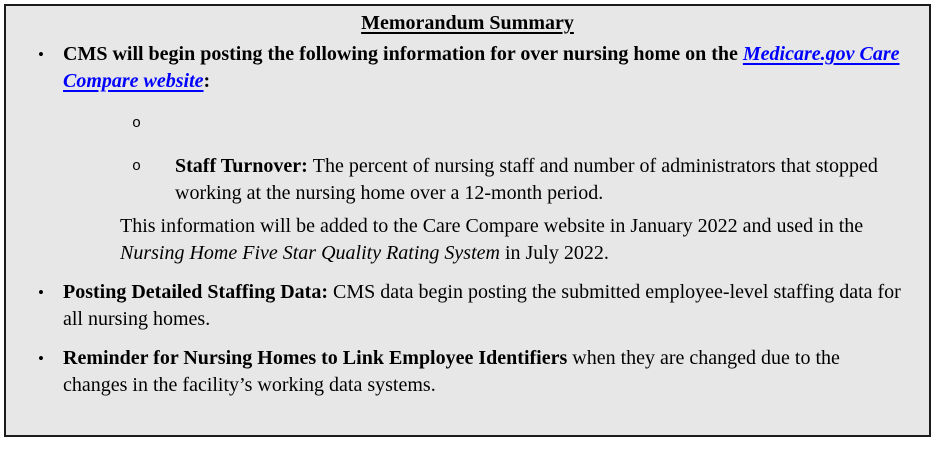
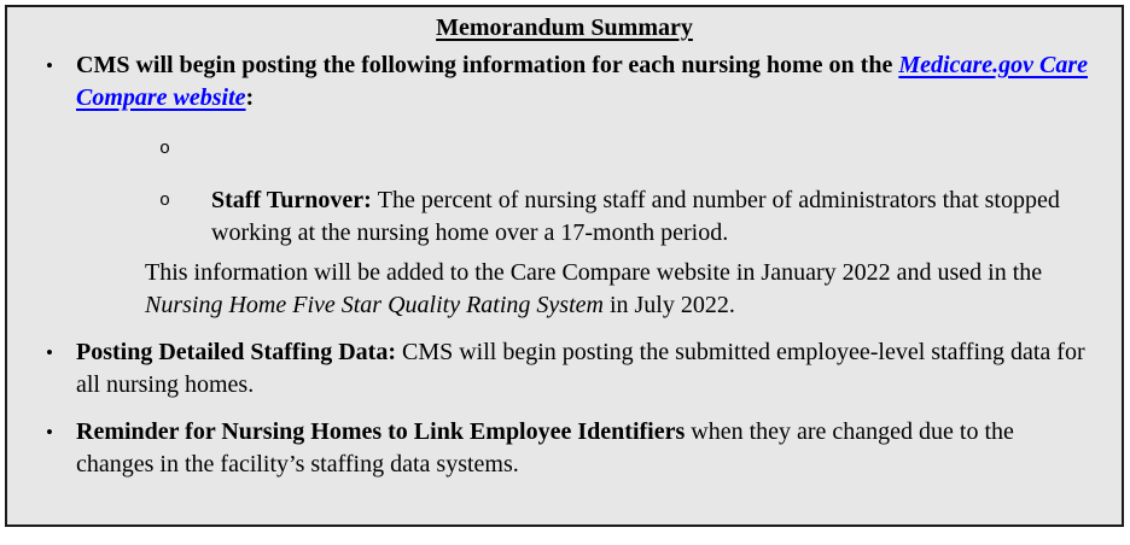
  Memorandum Summary
  •
- CMS will begin posting the following information for over nursing home on the Medicare.gov Care Compare website:
+ CMS will begin posting the following information for each nursing home on the Medicare.gov Care Compare website:
  o
  o
- Staff Turnover: The percent of nursing staff and number of administrators that stopped working at the nursing home over a 12-month period.
+ Staff Turnover: The percent of nursing staff and number of administrators that stopped working at the nursing home over a 17-month period.
  This information will be added to the Care Compare website in January 2022 and used in the Nursing Home Five Star Quality Rating System in July 2022.
  •
- Posting Detailed Staffing Data: CMS data begin posting the submitted employee-level staffing data for all nursing homes.
+ Posting Detailed Staffing Data: CMS will begin posting the submitted employee-level staffing data for all nursing homes.
  •
- Reminder for Nursing Homes to Link Employee Identifiers when they are changed due to the changes in the facility’s working data systems.
+ Reminder for Nursing Homes to Link Employee Identifiers when they are changed due to the changes in the facility’s staffing data systems.
